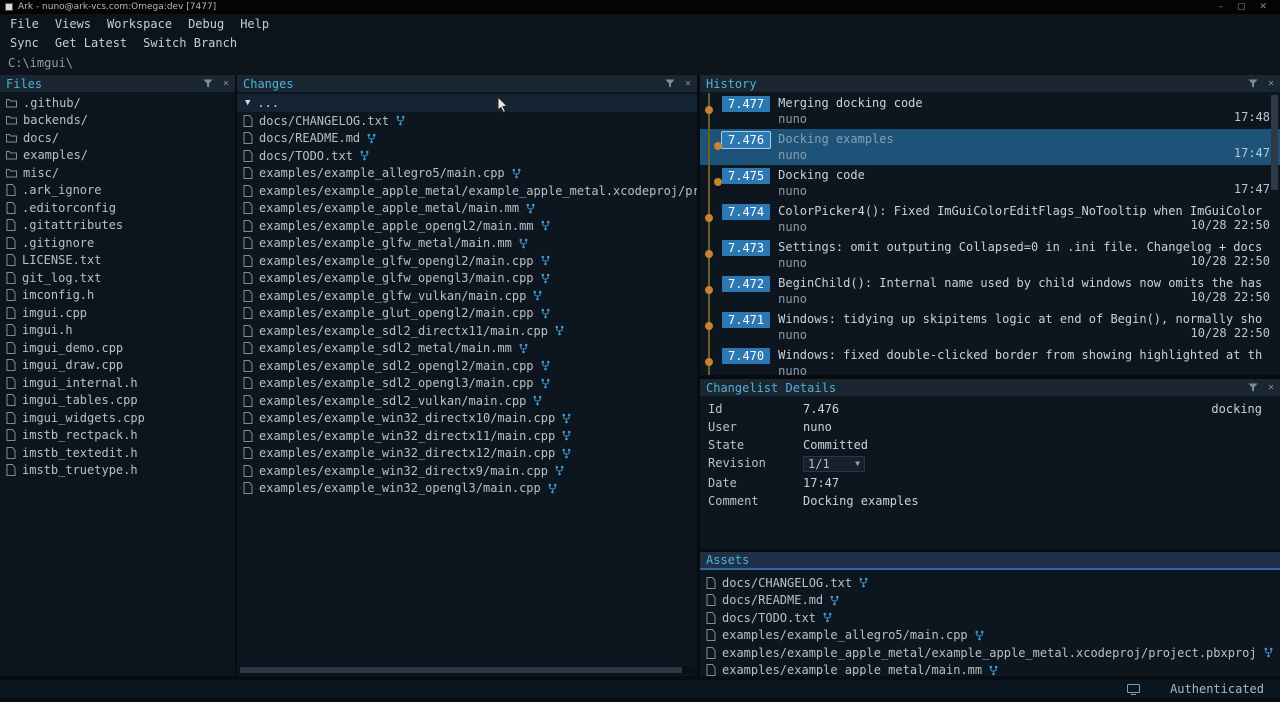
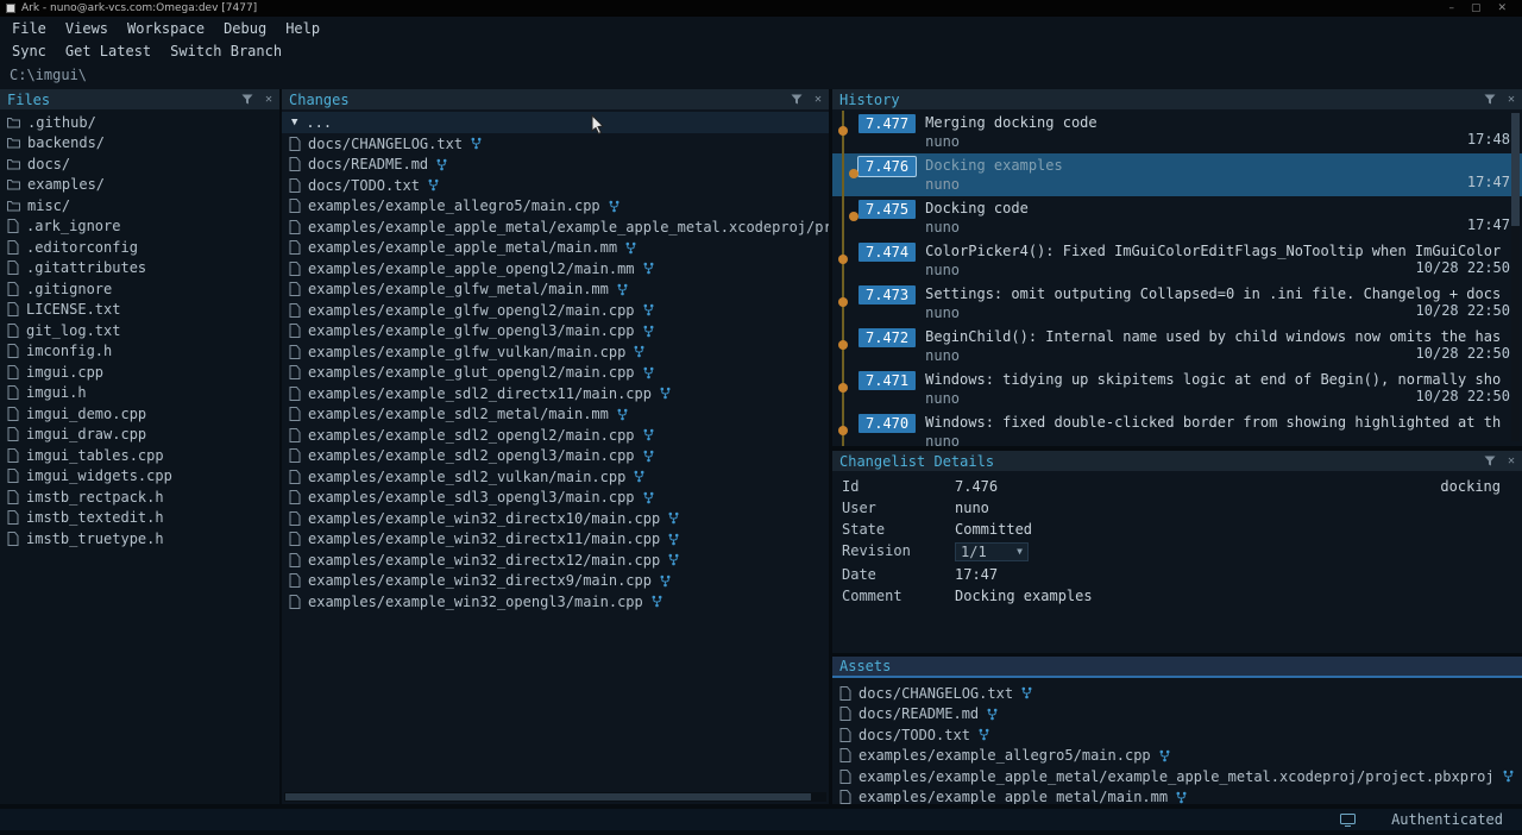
  Ark - nuno@ark-vcs.com:Omega:dev [7477]
  –
  ▢
  ✕
  File
  Views
  Workspace
  Debug
  Help
  Sync
  Get Latest
  Switch Branch
  C:\imgui\
  Files
  ✕
  .github/
  backends/
  docs/
  examples/
  misc/
  .ark_ignore
  .editorconfig
  .gitattributes
  .gitignore
  LICENSE.txt
  git_log.txt
  imconfig.h
  imgui.cpp
  imgui.h
  imgui_demo.cpp
  imgui_draw.cpp
- imgui_internal.h
  imgui_tables.cpp
  imgui_widgets.cpp
  imstb_rectpack.h
  imstb_textedit.h
  imstb_truetype.h
  Changes
  ✕
  ▼
  ...
  docs/CHANGELOG.txt
  docs/README.md
  docs/TODO.txt
  examples/example_allegro5/main.cpp
  examples/example_apple_metal/example_apple_metal.xcodeproj/pr
  examples/example_apple_metal/main.mm
  examples/example_apple_opengl2/main.mm
  examples/example_glfw_metal/main.mm
  examples/example_glfw_opengl2/main.cpp
  examples/example_glfw_opengl3/main.cpp
  examples/example_glfw_vulkan/main.cpp
  examples/example_glut_opengl2/main.cpp
  examples/example_sdl2_directx11/main.cpp
  examples/example_sdl2_metal/main.mm
  examples/example_sdl2_opengl2/main.cpp
  examples/example_sdl2_opengl3/main.cpp
  examples/example_sdl2_vulkan/main.cpp
+ examples/example_sdl3_opengl3/main.cpp
  examples/example_win32_directx10/main.cpp
  examples/example_win32_directx11/main.cpp
  examples/example_win32_directx12/main.cpp
  examples/example_win32_directx9/main.cpp
  examples/example_win32_opengl3/main.cpp
  History
  ✕
  7.477
  Merging docking code
  nuno
  17:48
  7.476
  Docking examples
  nuno
  17:47
  7.475
  Docking code
  nuno
  17:47
  7.474
  ColorPicker4(): Fixed ImGuiColorEditFlags_NoTooltip when ImGuiColor
  nuno
  10/28 22:50
  7.473
  Settings: omit outputing Collapsed=0 in .ini file. Changelog + docs
  nuno
  10/28 22:50
  7.472
  BeginChild(): Internal name used by child windows now omits the has
  nuno
  10/28 22:50
  7.471
  Windows: tidying up skipitems logic at end of Begin(), normally sho
  nuno
  10/28 22:50
  7.470
  Windows: fixed double-clicked border from showing highlighted at th
  nuno
  Changelist Details
  ✕
  Id
  7.476
  docking
  User
  nuno
  State
  Committed
  Revision
  1/1
  ▼
  Date
  17:47
  Comment
  Docking examples
  Assets
  docs/CHANGELOG.txt
  docs/README.md
  docs/TODO.txt
  examples/example_allegro5/main.cpp
  examples/example_apple_metal/example_apple_metal.xcodeproj/project.pbxproj
  examples/example_apple_metal/main.mm
  Authenticated
